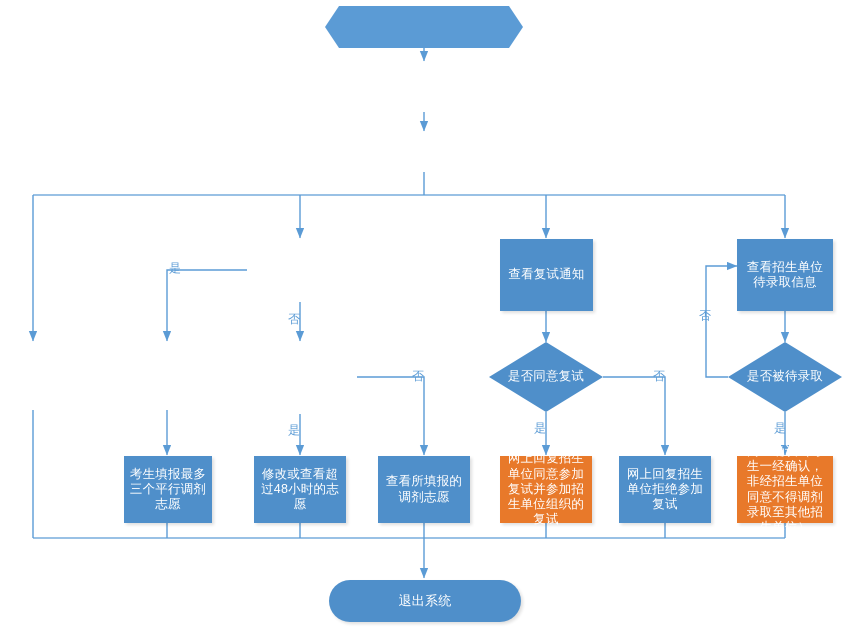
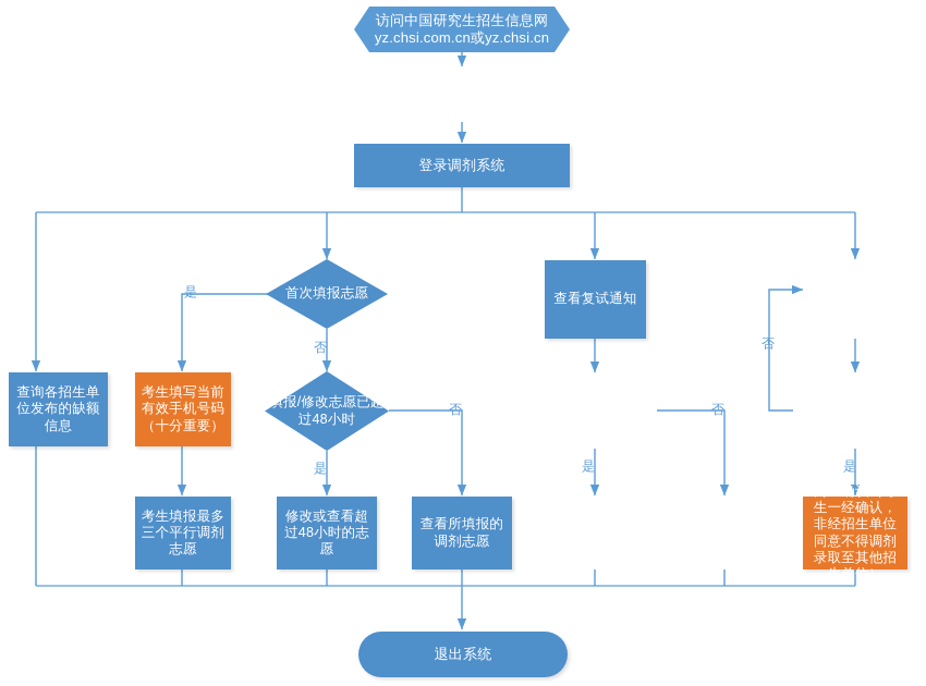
+ 访问中国研究生招生信息网
+ yz.chsi.com.cn或yz.chsi.cn
+ 登录调剂系统
+ 查询各招生单位发布的缺额信息
+ 考生填写当前有效手机号码（十分重要）
+ 首次填报志愿
+ 填报/修改志愿已超过48小时
  考生填报最多三个平行调剂志愿
  修改或查看超过48小时的志愿
  查看所填报的调剂志愿
  查看复试通知
- 是否同意复试
- 网上回复招生单位同意参加复试并参加招生单位组织的复试
- 网上回复招生单位拒绝参加复试
- 查看招生单位待录取信息
- 是否被待录取
  网上确认（考生一经确认，非经招生单位同意不得调剂录取至其他招生单位）
  退出系统
  是
  否
  是
  否
  是
  否
  是
